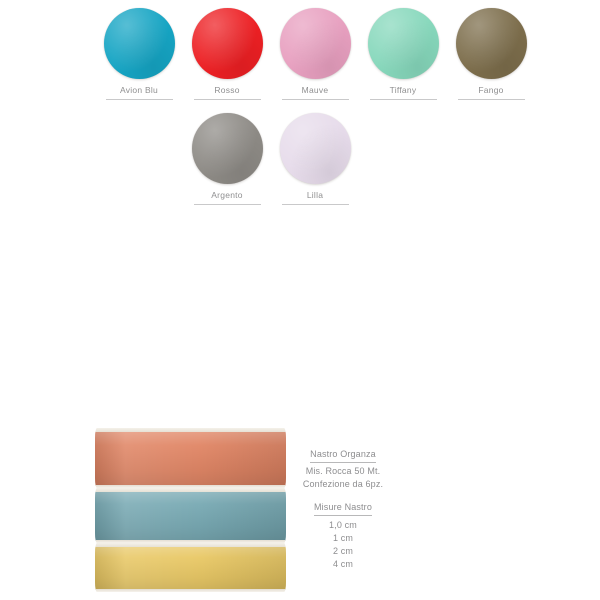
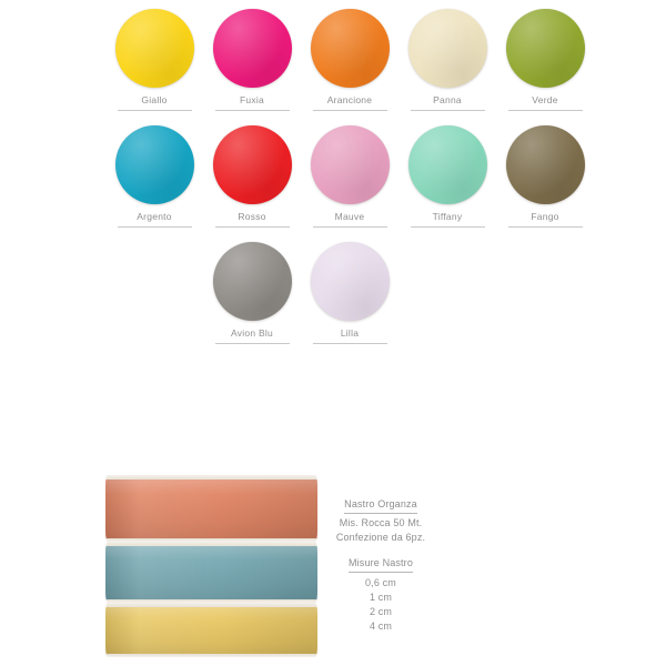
+ Giallo
+ Fuxia
+ Arancione
+ Panna
+ Verde
- Avion Blu
+ Argento
  Rosso
  Mauve
  Tiffany
  Fango
- Argento
+ Avion Blu
  Lilla
  Nastro Organza
  Mis. Rocca 50 Mt.
  Confezione da 6pz.
  Misure Nastro
- 1,0 cm
+ 0,6 cm
  1 cm
  2 cm
  4 cm
